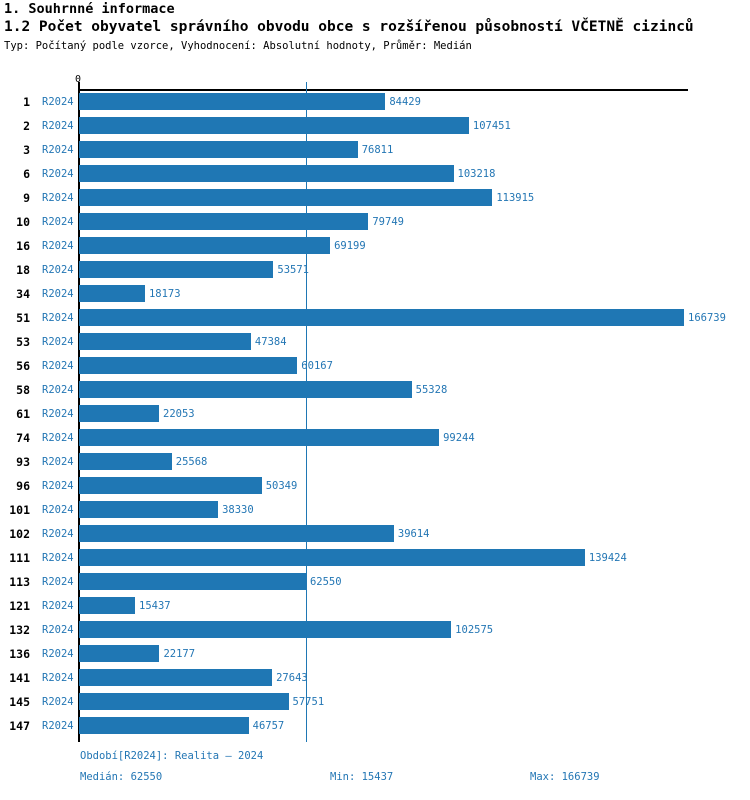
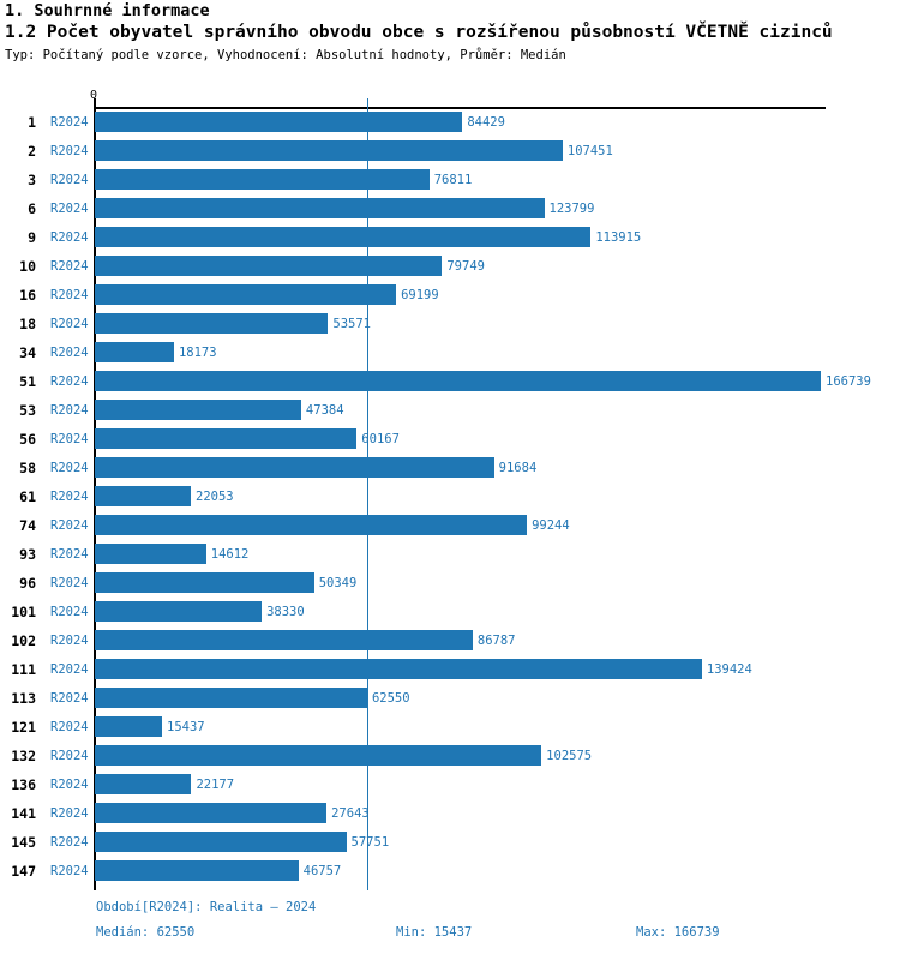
  1. Souhrnné informace
  1.2 Počet obyvatel správního obvodu obce s rozšířenou působností VČETNĚ cizinců
  Typ: Počítaný podle vzorce, Vyhodnocení: Absolutní hodnoty, Průměr: Medián
  0
  1
  R2024
  84429
  2
  R2024
  107451
  3
  R2024
  76811
  6
  R2024
- 103218
+ 123799
  9
  R2024
  113915
  10
  R2024
  79749
  16
  R2024
  69199
  18
  R2024
  53571
  34
  R2024
  18173
  51
  R2024
  166739
  53
  R2024
  47384
  56
  R2024
  60167
  58
  R2024
- 55328
+ 91684
  61
  R2024
  22053
  74
  R2024
  99244
  93
  R2024
- 25568
+ 14612
  96
  R2024
  50349
  101
  R2024
  38330
  102
  R2024
- 39614
+ 86787
  111
  R2024
  139424
  113
  R2024
  62550
  121
  R2024
  15437
  132
  R2024
  102575
  136
  R2024
  22177
  141
  R2024
  27643
  145
  R2024
  57751
  147
  R2024
  46757
  Období[R2024]: Realita – 2024
  Medián: 62550
  Min: 15437
  Max: 166739
